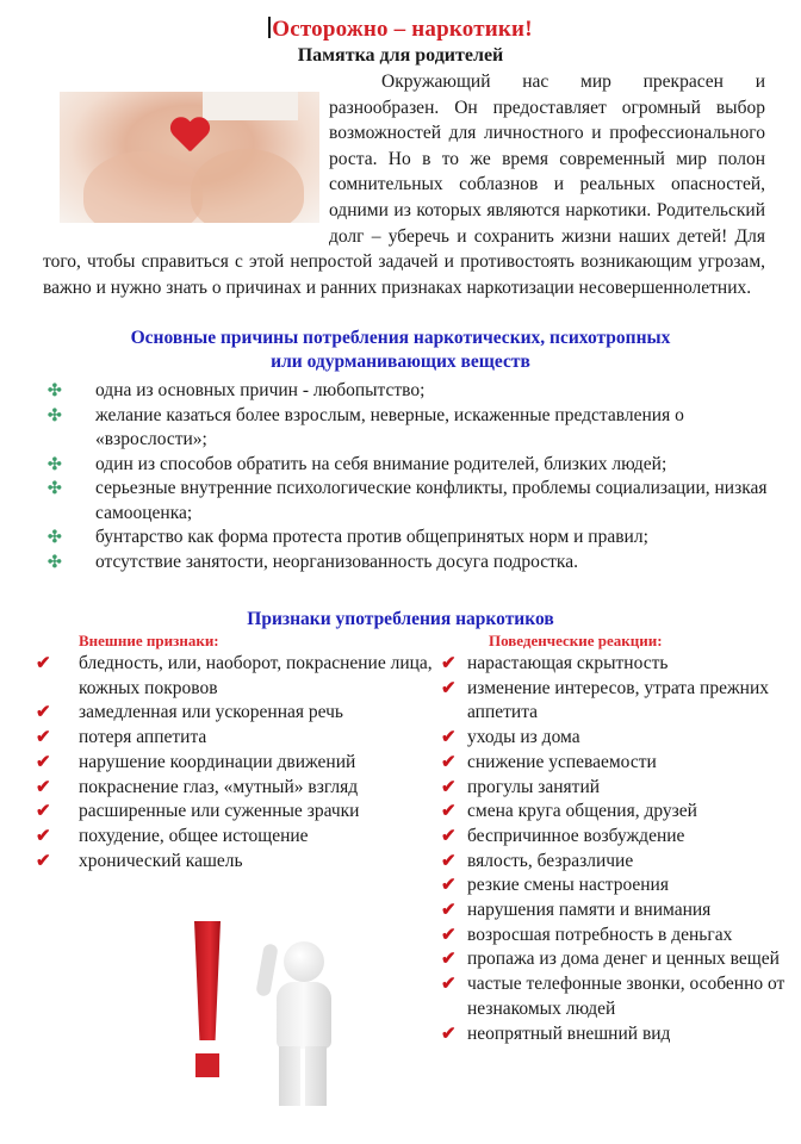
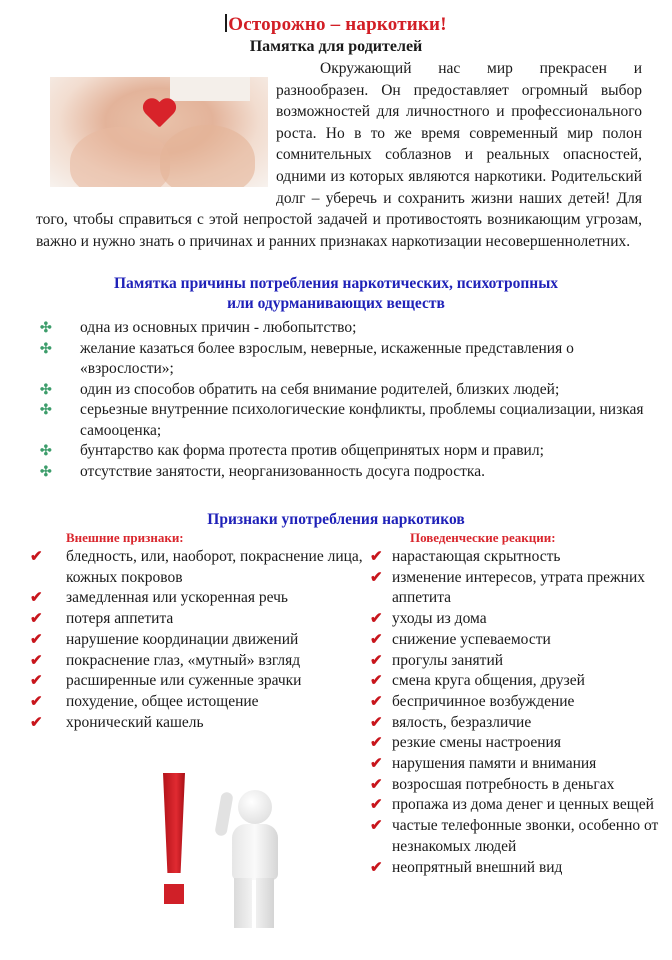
  Осторожно – наркотики!
  Памятка для родителей
  Окружающий нас мир прекрасен и разнообразен. Он предоставляет огромный выбор возможностей для личностного и профессионального роста. Но в то же время современный мир полон сомнительных соблазнов и реальных опасностей, одними из которых являются наркотики. Родительский долг – уберечь и сохранить жизни наших детей! Для того, чтобы справиться с этой непростой задачей и противостоять возникающим угрозам, важно и нужно знать о причинах и ранних признаках наркотизации несовершеннолетних.
- Основные причины потребления наркотических, психотропных
+ Памятка причины потребления наркотических, психотропных
  или одурманивающих веществ
  ✣
  одна из основных причин - любопытство;
  ✣
  желание казаться более взрослым, неверные, искаженные представления о «взрослости»;
  ✣
  один из способов обратить на себя внимание родителей, близких людей;
  ✣
  серьезные внутренние психологические конфликты, проблемы социализации, низкая самооценка;
  ✣
  бунтарство как форма протеста против общепринятых норм и правил;
  ✣
  отсутствие занятости, неорганизованность досуга подростка.
  Признаки употребления наркотиков
  Внешние признаки:
  Поведенческие реакции:
  ✔
  бледность, или, наоборот, покраснение лица, кожных покровов
  ✔
  замедленная или ускоренная речь
  ✔
  потеря аппетита
  ✔
  нарушение координации движений
  ✔
  покраснение глаз, «мутный» взгляд
  ✔
  расширенные или суженные зрачки
  ✔
  похудение, общее истощение
  ✔
  хронический кашель
  ✔
  нарастающая скрытность
  ✔
  изменение интересов, утрата прежних аппетита
  ✔
  уходы из дома
  ✔
  снижение успеваемости
  ✔
  прогулы занятий
  ✔
  смена круга общения, друзей
  ✔
  беспричинное возбуждение
  ✔
  вялость, безразличие
  ✔
  резкие смены настроения
  ✔
  нарушения памяти и внимания
  ✔
  возросшая потребность в деньгах
  ✔
  пропажа из дома денег и ценных вещей
  ✔
  частые телефонные звонки, особенно от незнакомых людей
  ✔
  неопрятный внешний вид
